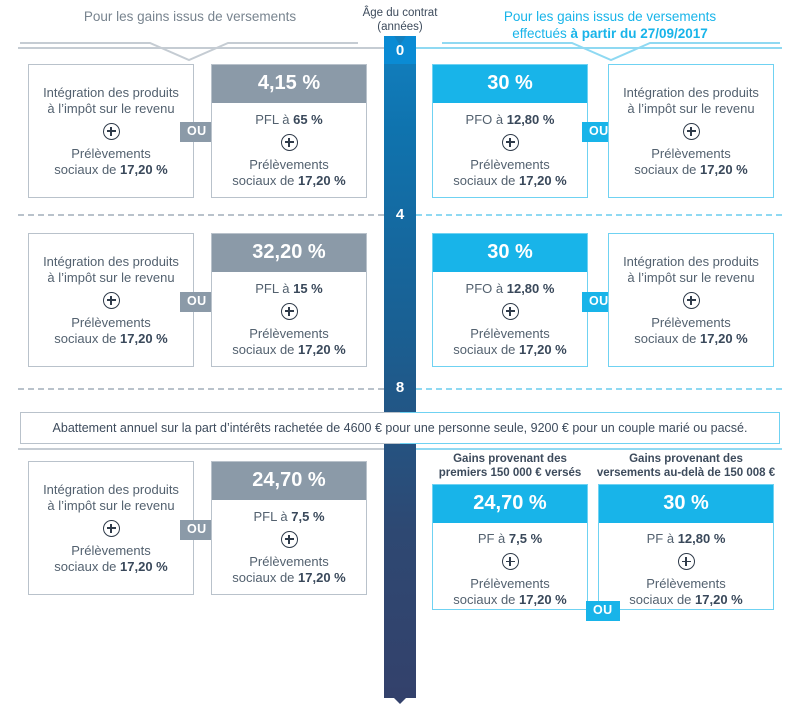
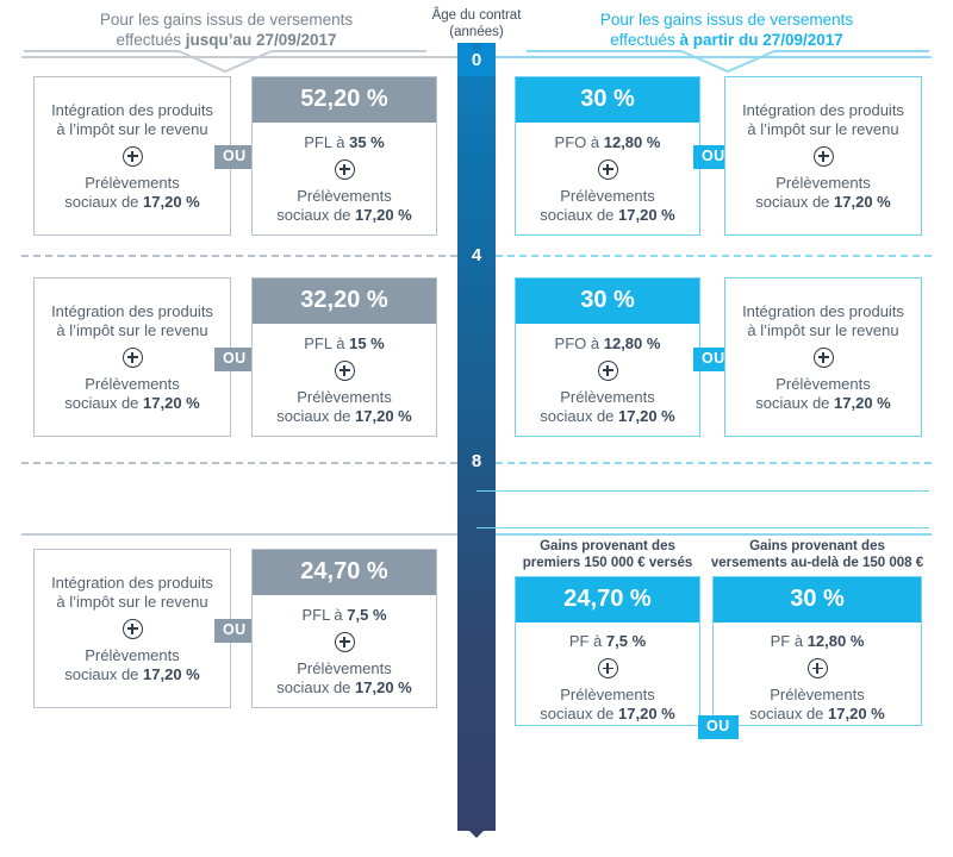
  Pour les gains issus de versements
+ effectués jusqu’au 27/09/2017
  Pour les gains issus de versements
  effectués à partir du 27/09/2017
  Âge du contrat
  (années)
  0
  4
  8
  Intégration des produits
  à l’impôt sur le revenu
  Prélèvements
  sociaux de 17,20 %
  OU
- 4,15 %
+ 52,20 %
- PFL à 65 %
+ PFL à 35 %
  Prélèvements
  sociaux de 17,20 %
  30 %
  PFO à 12,80 %
  Prélèvements
  sociaux de 17,20 %
  OU
  Intégration des produits
  à l’impôt sur le revenu
  Prélèvements
  sociaux de 17,20 %
  Intégration des produits
  à l’impôt sur le revenu
  Prélèvements
  sociaux de 17,20 %
  OU
  32,20 %
  PFL à 15 %
  Prélèvements
  sociaux de 17,20 %
  30 %
  PFO à 12,80 %
  Prélèvements
  sociaux de 17,20 %
  OU
  Intégration des produits
  à l’impôt sur le revenu
  Prélèvements
  sociaux de 17,20 %
- Abattement annuel sur la part d’intérêts rachetée de 4600 € pour une personne seule, 9200 € pour un couple marié ou pacsé.
  Intégration des produits
  à l’impôt sur le revenu
  Prélèvements
  sociaux de 17,20 %
  OU
  24,70 %
  PFL à 7,5 %
  Prélèvements
  sociaux de 17,20 %
  Gains provenant des
  premiers 150 000 € versés
  Gains provenant des
  versements au-delà de 150 008 €
  24,70 %
  PF à 7,5 %
  Prélèvements
  sociaux de 17,20 %
  30 %
  PF à 12,80 %
  Prélèvements
  sociaux de 17,20 %
  OU
